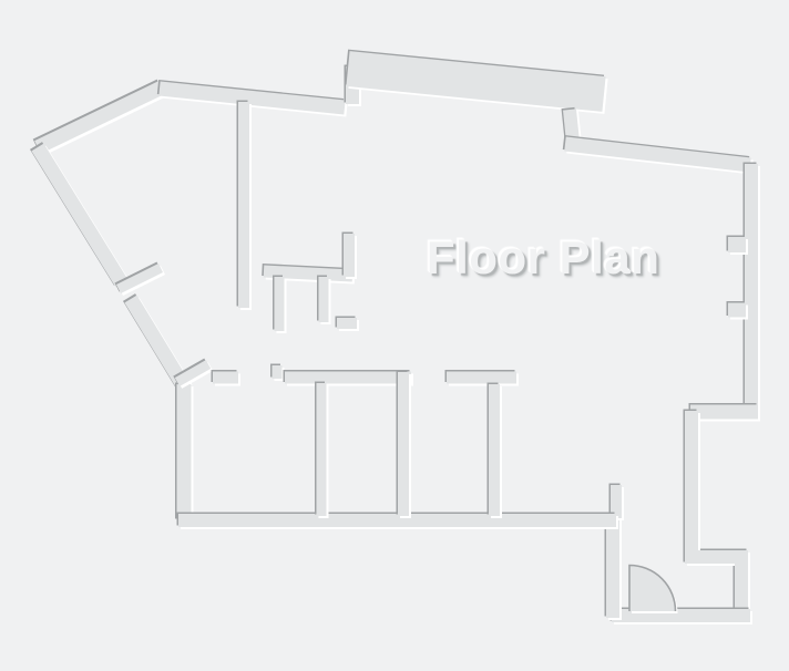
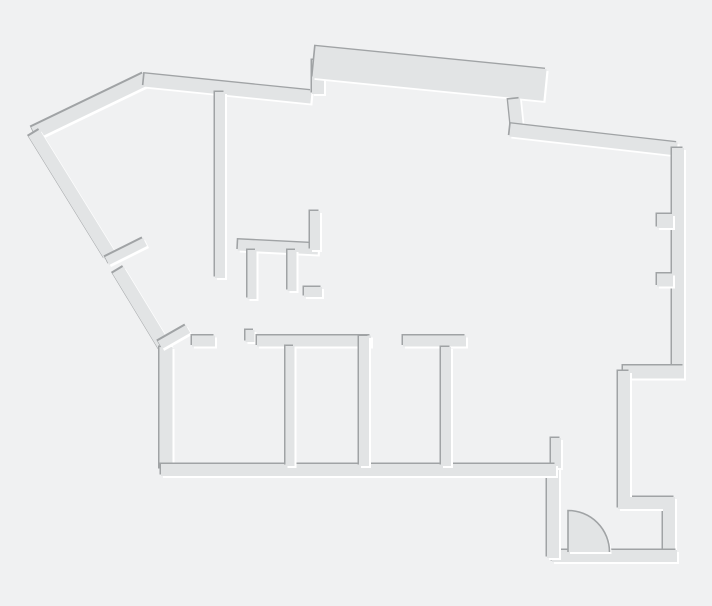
- Floor Plan
